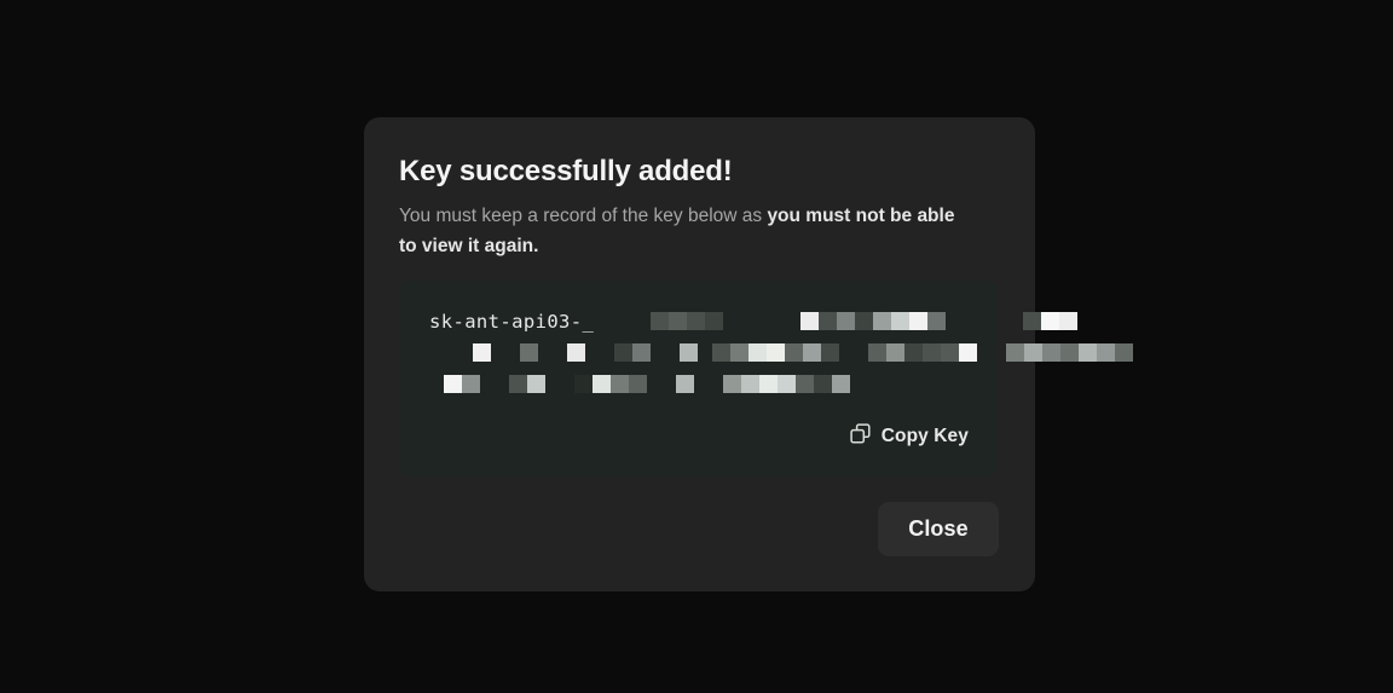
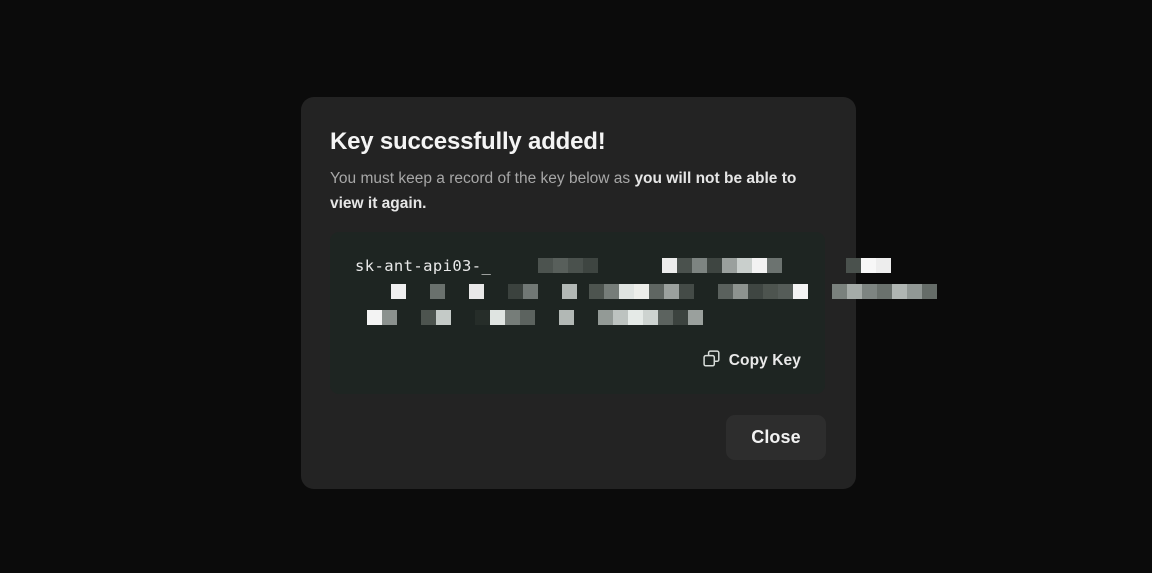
  Key successfully added!
- You must keep a record of the key below as you must not be able to view it again.
+ You must keep a record of the key below as you will not be able to view it again.
  sk-ant-api03-_
  Copy Key
  Close
